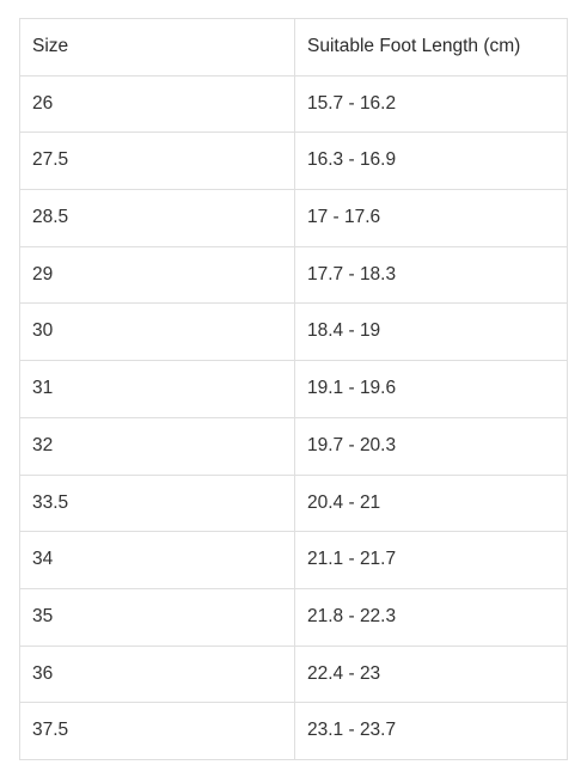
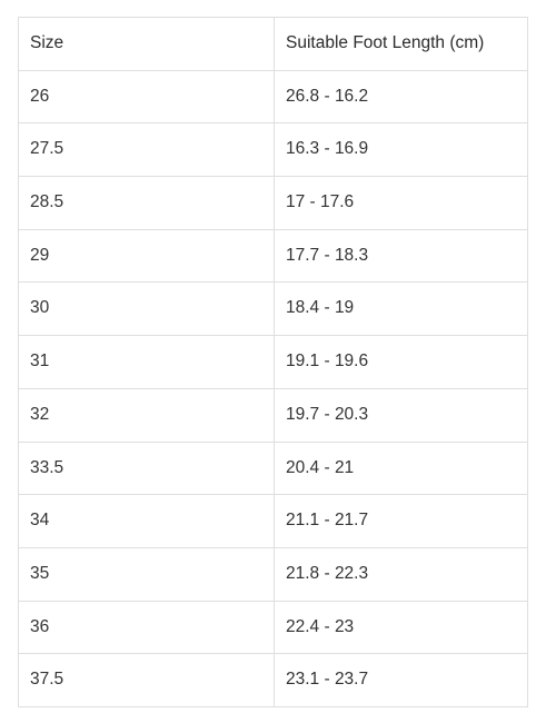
  Size	Suitable Foot Length (cm)
- 26	15.7 - 16.2
+ 26	26.8 - 16.2
  27.5	16.3 - 16.9
  28.5	17 - 17.6
  29	17.7 - 18.3
  30	18.4 - 19
  31	19.1 - 19.6
  32	19.7 - 20.3
  33.5	20.4 - 21
  34	21.1 - 21.7
  35	21.8 - 22.3
  36	22.4 - 23
  37.5	23.1 - 23.7
